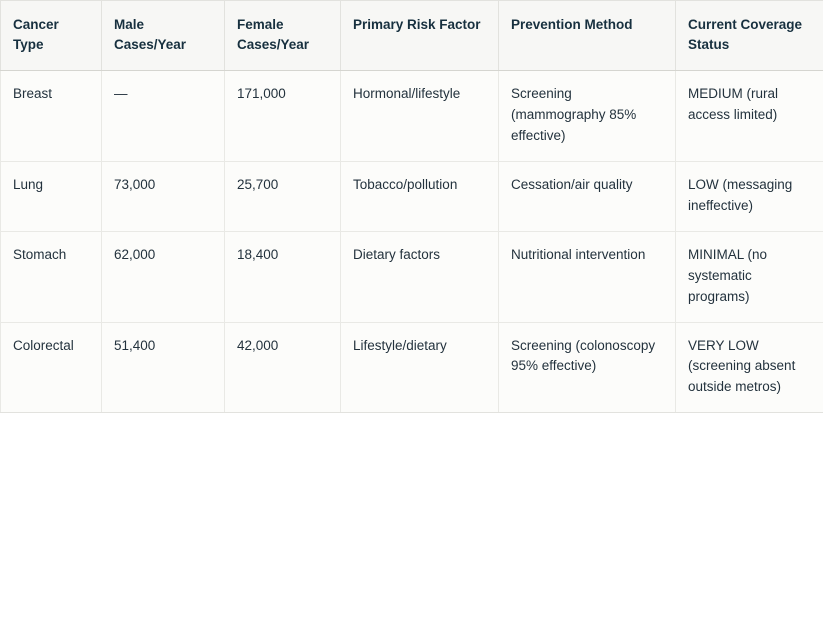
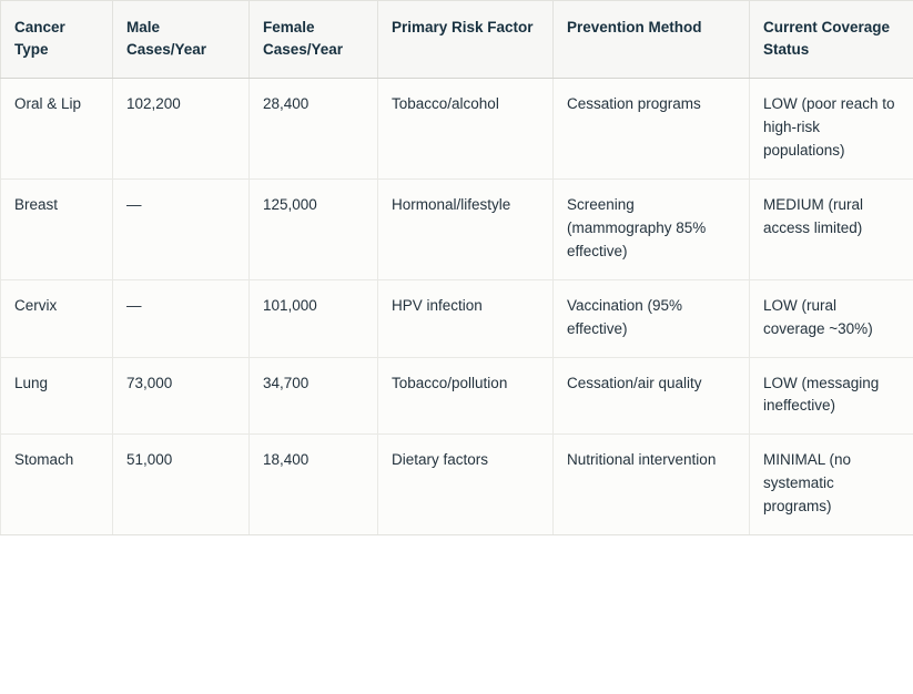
  Cancer Type	Male Cases/Year	Female Cases/Year	Primary Risk Factor	Prevention Method	Current Coverage Status
+ Oral & Lip	102,200	28,400	Tobacco/alcohol	Cessation programs	LOW (poor reach to high-risk populations)
- Breast	—	171,000	Hormonal/lifestyle	Screening (mammography 85% effective)	MEDIUM (rural access limited)
+ Breast	—	125,000	Hormonal/lifestyle	Screening (mammography 85% effective)	MEDIUM (rural access limited)
+ Cervix	—	101,000	HPV infection	Vaccination (95% effective)	LOW (rural coverage ~30%)
- Lung	73,000	25,700	Tobacco/pollution	Cessation/air quality	LOW (messaging ineffective)
+ Lung	73,000	34,700	Tobacco/pollution	Cessation/air quality	LOW (messaging ineffective)
- Stomach	62,000	18,400	Dietary factors	Nutritional intervention	MINIMAL (no systematic programs)
+ Stomach	51,000	18,400	Dietary factors	Nutritional intervention	MINIMAL (no systematic programs)
- Colorectal	51,400	42,000	Lifestyle/dietary	Screening (colonoscopy 95% effective)	VERY LOW (screening absent outside metros)
